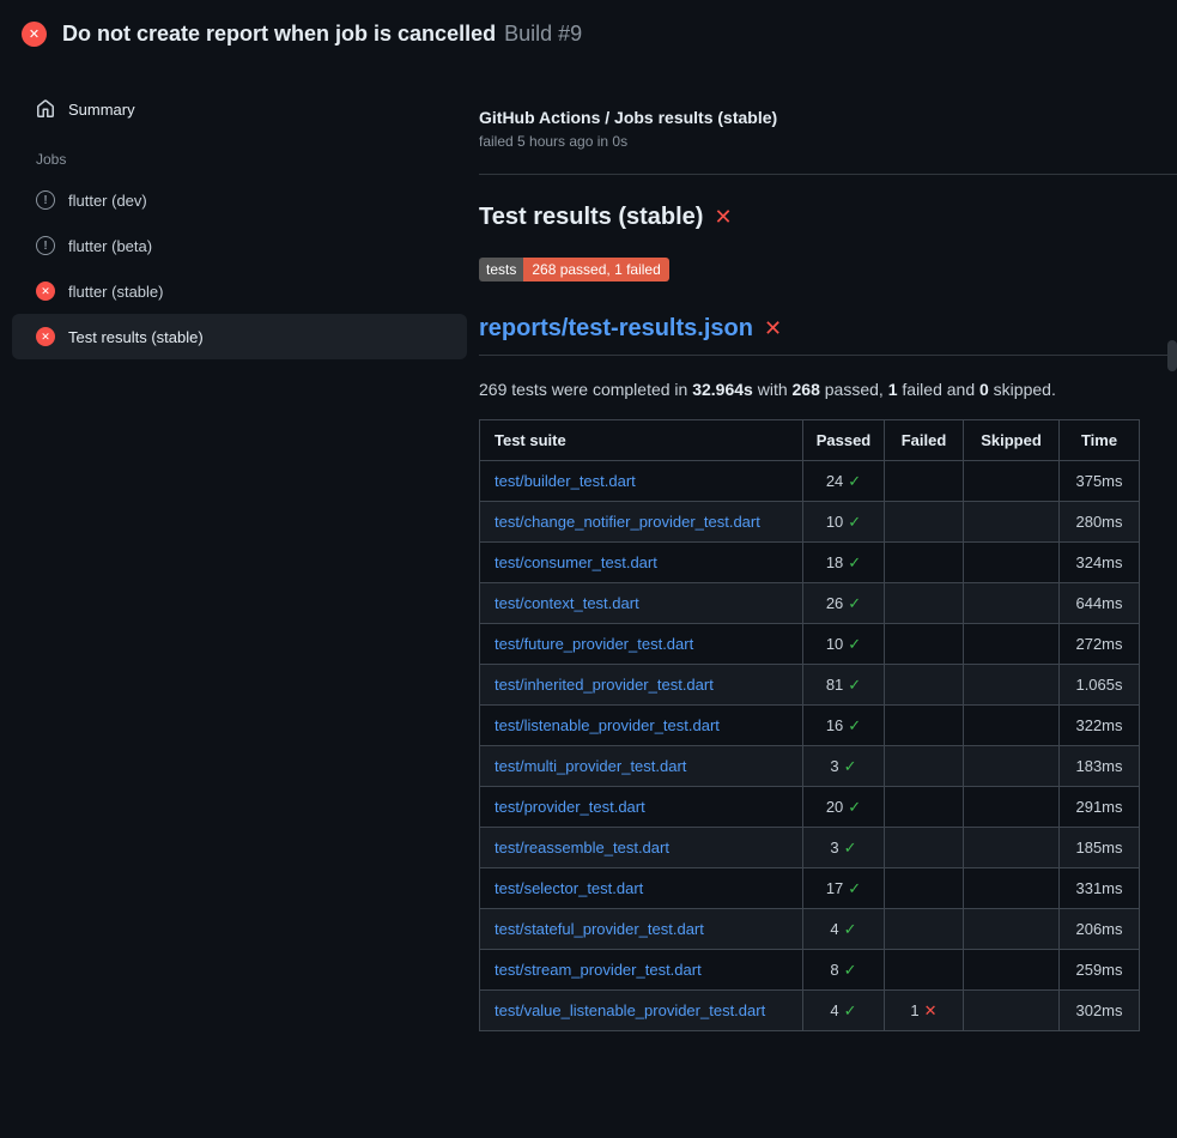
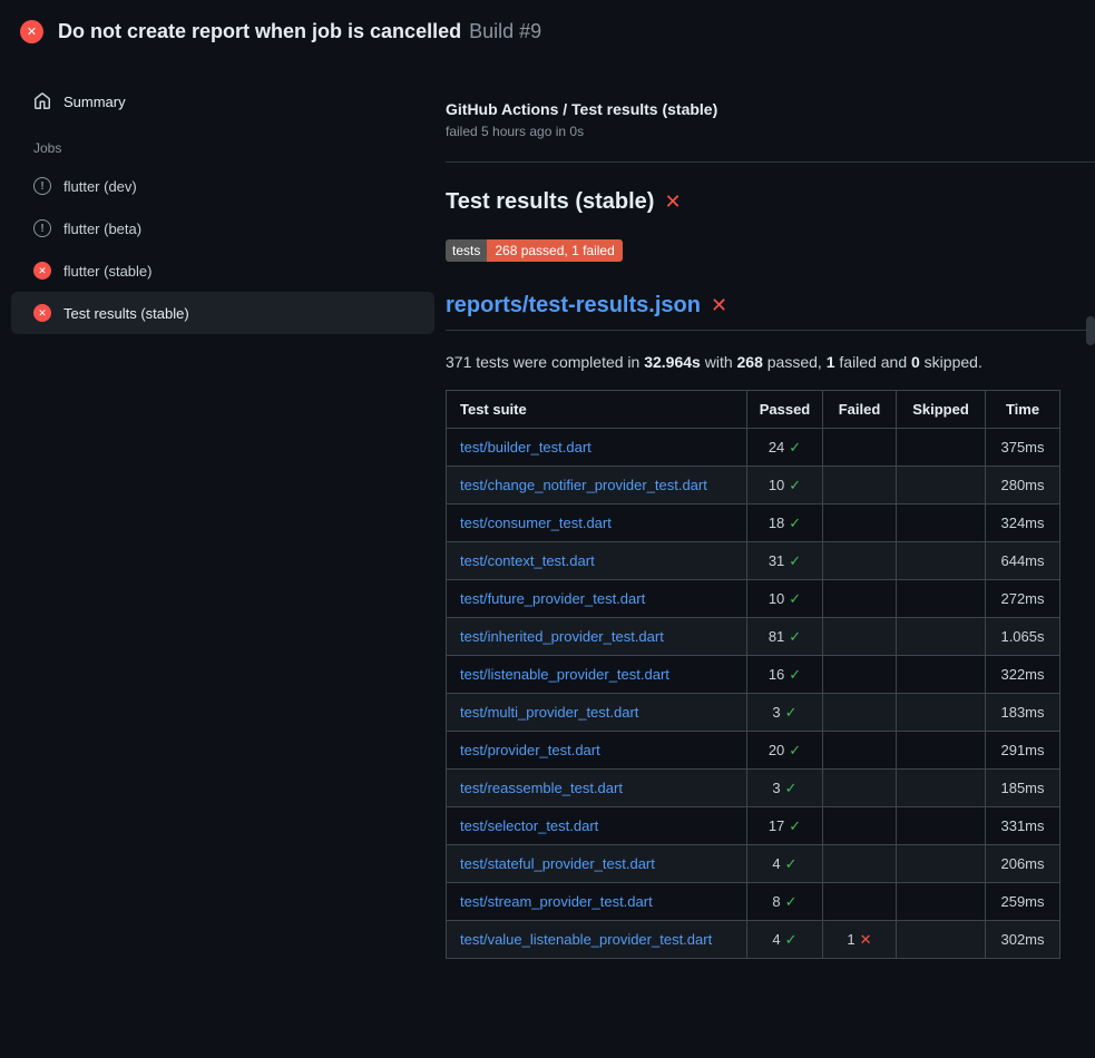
  ✕
  Do not create report when job is cancelled Build #9
  Summary
  Jobs
  !
  flutter (dev)
  !
  flutter (beta)
  ✕
  flutter (stable)
  ✕
  Test results (stable)
- GitHub Actions / Jobs results (stable)
+ GitHub Actions / Test results (stable)
  failed 5 hours ago in 0s
  Test results (stable)
  ✕
  tests
  268 passed, 1 failed
  reports/test-results.json
  ✕
- 269 tests were completed in 32.964s with 268 passed, 1 failed and 0 skipped.
+ 371 tests were completed in 32.964s with 268 passed, 1 failed and 0 skipped.
  Test suite	Passed	Failed	Skipped	Time
  test/builder_test.dart	24 ✓			375ms
  test/change_notifier_provider_test.dart	10 ✓			280ms
  test/consumer_test.dart	18 ✓			324ms
- test/context_test.dart	26 ✓			644ms
+ test/context_test.dart	31 ✓			644ms
  test/future_provider_test.dart	10 ✓			272ms
  test/inherited_provider_test.dart	81 ✓			1.065s
  test/listenable_provider_test.dart	16 ✓			322ms
  test/multi_provider_test.dart	3 ✓			183ms
  test/provider_test.dart	20 ✓			291ms
  test/reassemble_test.dart	3 ✓			185ms
  test/selector_test.dart	17 ✓			331ms
  test/stateful_provider_test.dart	4 ✓			206ms
  test/stream_provider_test.dart	8 ✓			259ms
  test/value_listenable_provider_test.dart	4 ✓	1 ✕		302ms
